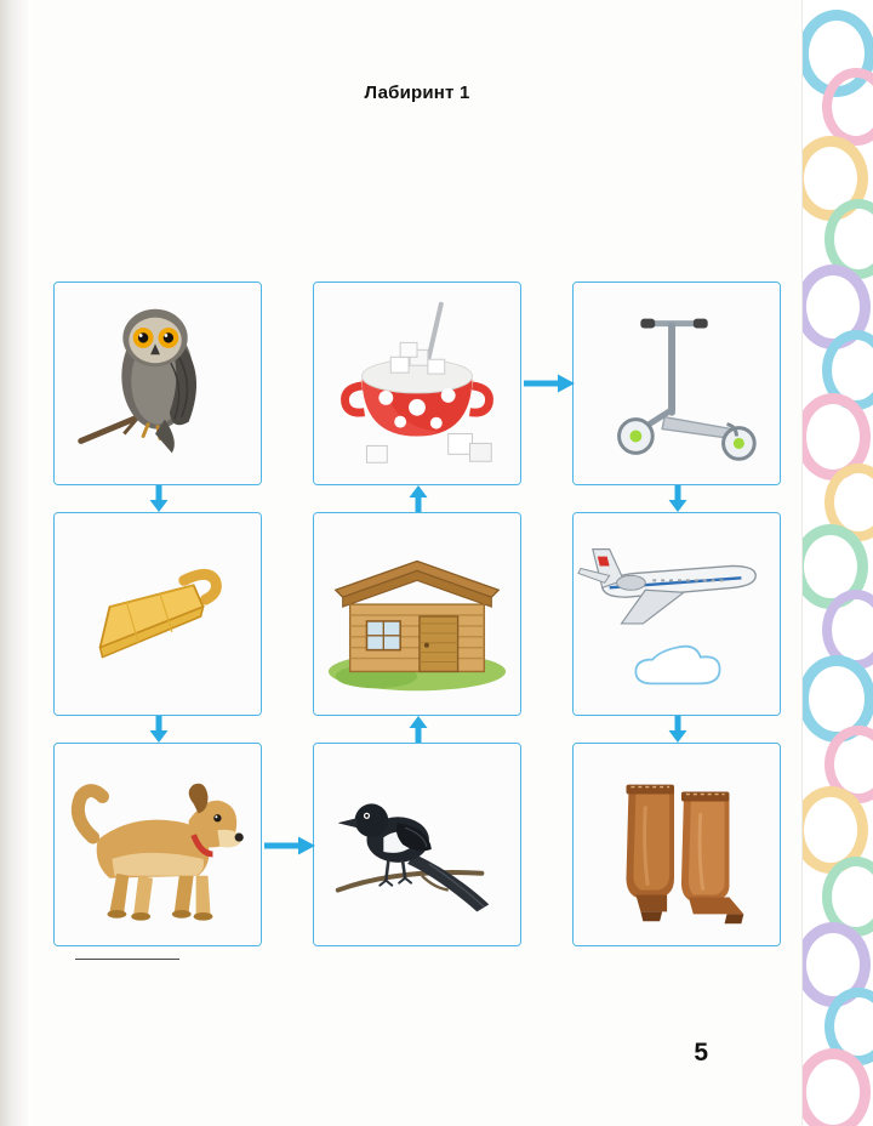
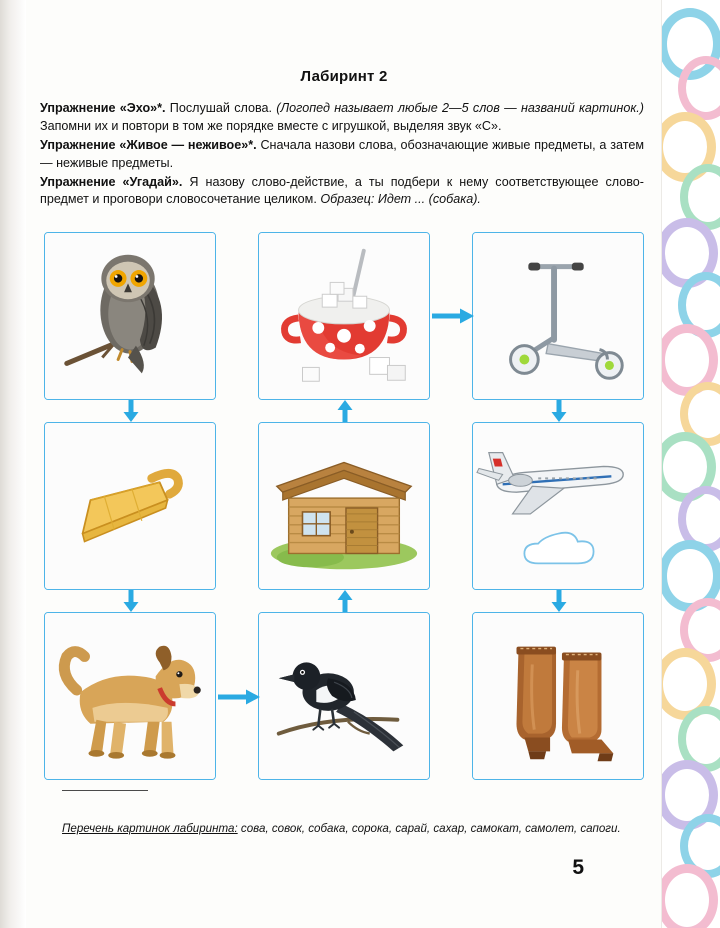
- Лабиринт 1
+ Лабиринт 2
+ Упражнение «Эхо»*. Послушай слова. (Логопед называет любые 2—5 слов — названий картинок.) Запомни их и повтори в том же порядке вместе с игрушкой, выделяя звук «С».
+ Упражнение «Живое — неживое»*. Сначала назови слова, обозначающие живые предметы, а затем — неживые предметы.
+ Упражнение «Угадай». Я назову слово-действие, а ты подбери к нему соответствующее слово-предмет и проговори словосочетание целиком. Образец: Идет ... (собака).
+ Перечень картинок лабиринта: сова, совок, собака, сорока, сарай, сахар, самокат, самолет, сапоги.
  5
